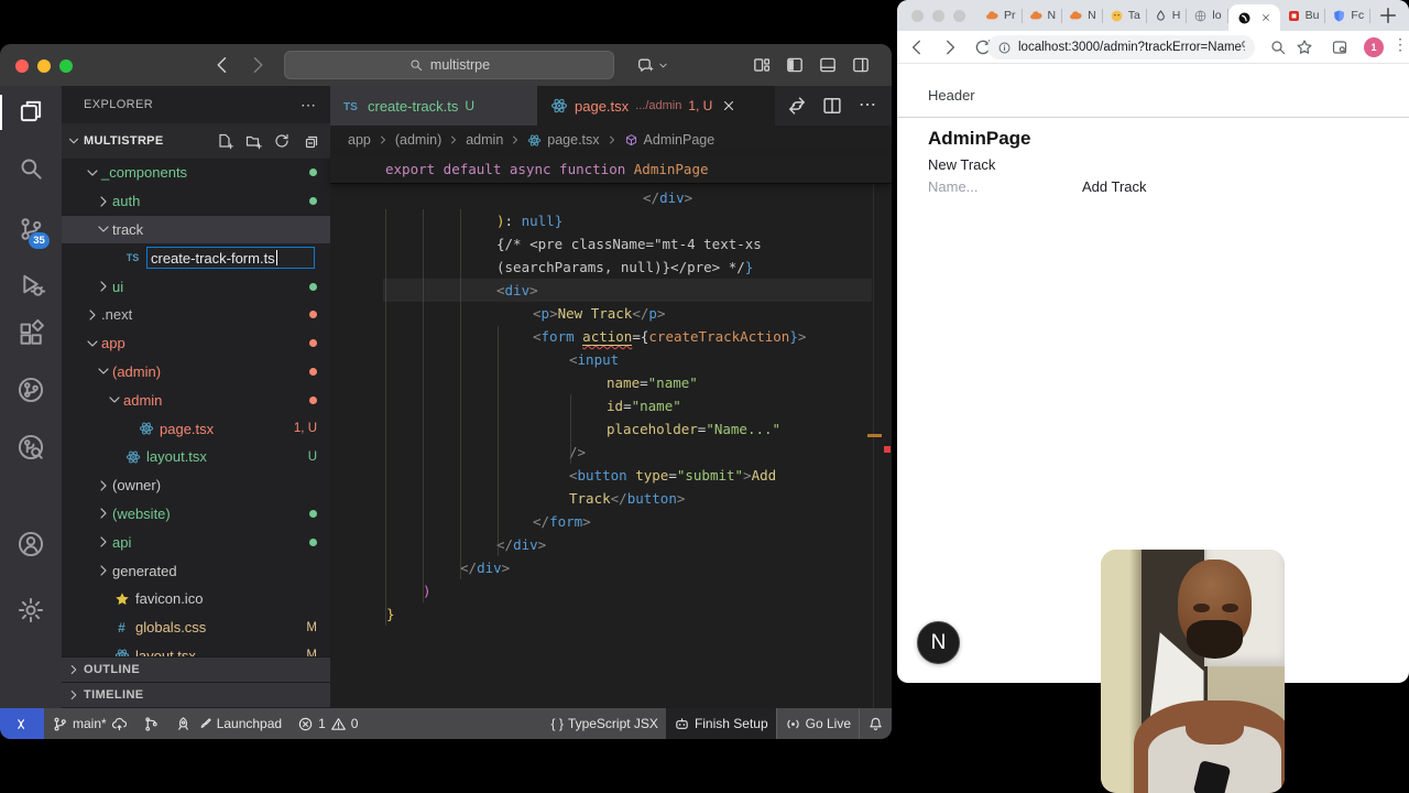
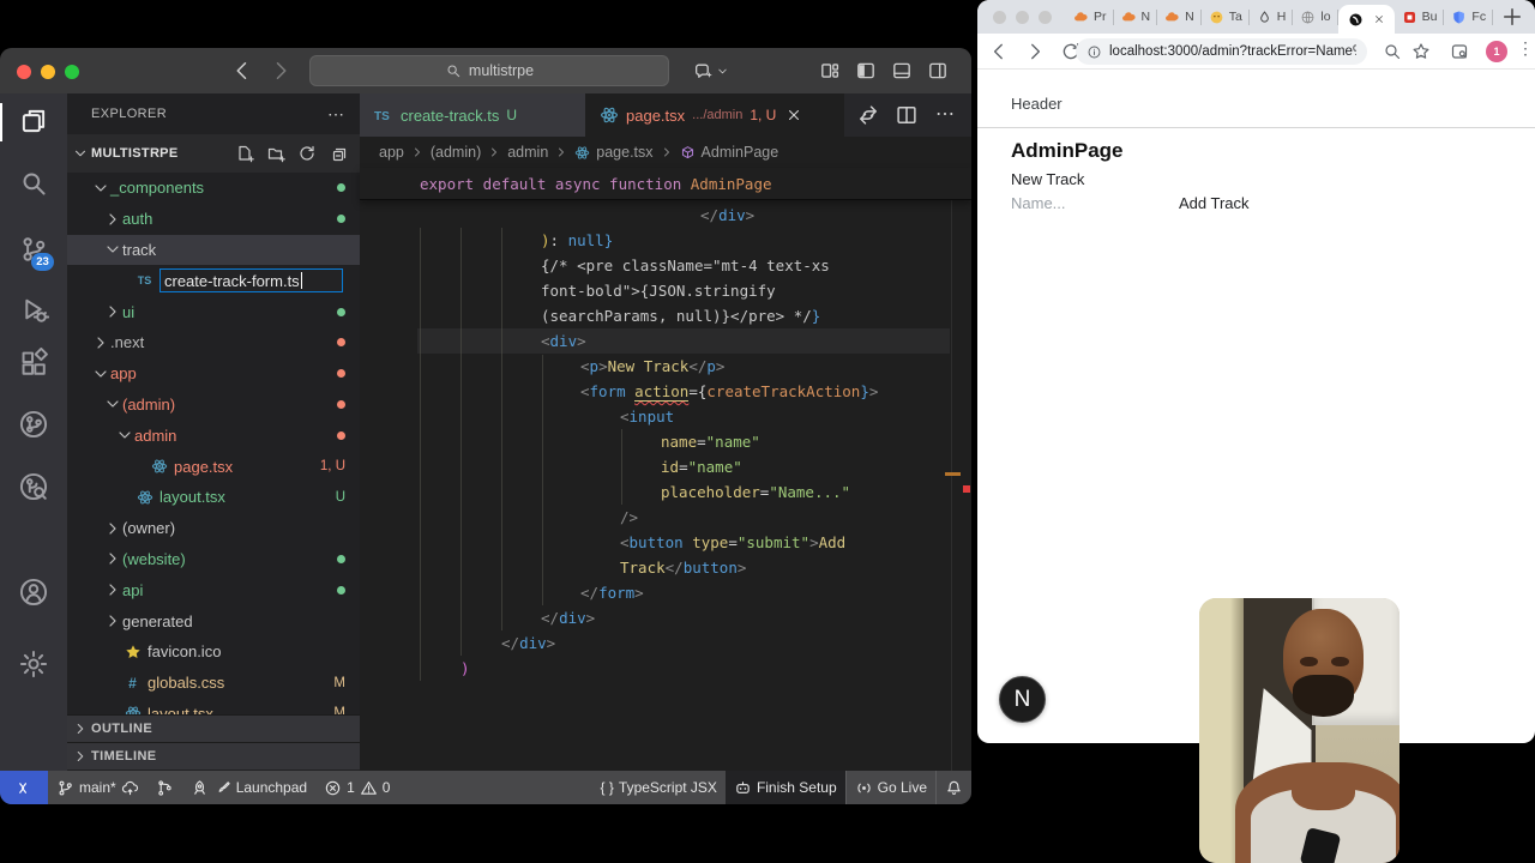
  multistrpe
- 35
+ 23
  EXPLORER
  ⋯
  MULTISTRPE
  _components
  auth
  track
  TS
  create-track-form.ts
  ui
  .next
  app
  (admin)
  admin
  page.tsx
  1, U
  layout.tsx
  U
  (owner)
  (website)
  api
  generated
  favicon.ico
  #
  globals.css
  M
  layout.tsx
  M
  OUTLINE
  TIMELINE
  TS
  create-track.ts
  U
  page.tsx
  .../admin
  1, U
  ⋯
  app
  (admin)
  admin
  page.tsx
  AdminPage
  export default async function
  AdminPage
  </div>
  ): null}
  {/* <pre className="mt-4 text-xs
+ font-bold">{JSON.stringify
  (searchParams, null)}</pre> */}
  <div>
  <p>New Track</p>
  <form action={createTrackAction}>
  <input
  name="name"
  id="name"
  placeholder="Name..."
  />
  <button type="submit">Add
  Track</button>
  </form>
  </div>
  </div>
  )
- }
  main*
  Launchpad
  1
  0
  { }
  TypeScript JSX
  Finish Setup
  Go Live
  Pr
  N
  N
  Ta
  H
  lo
  Bu
  Fc
  localhost:3000/admin?trackError=Name
  1
  ⋮
  Header
  AdminPage
  New Track
  Name...
  Add Track
  N
